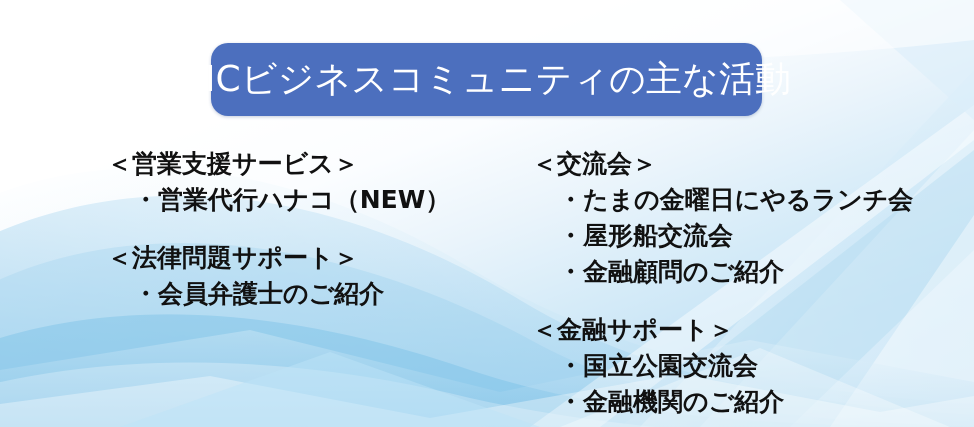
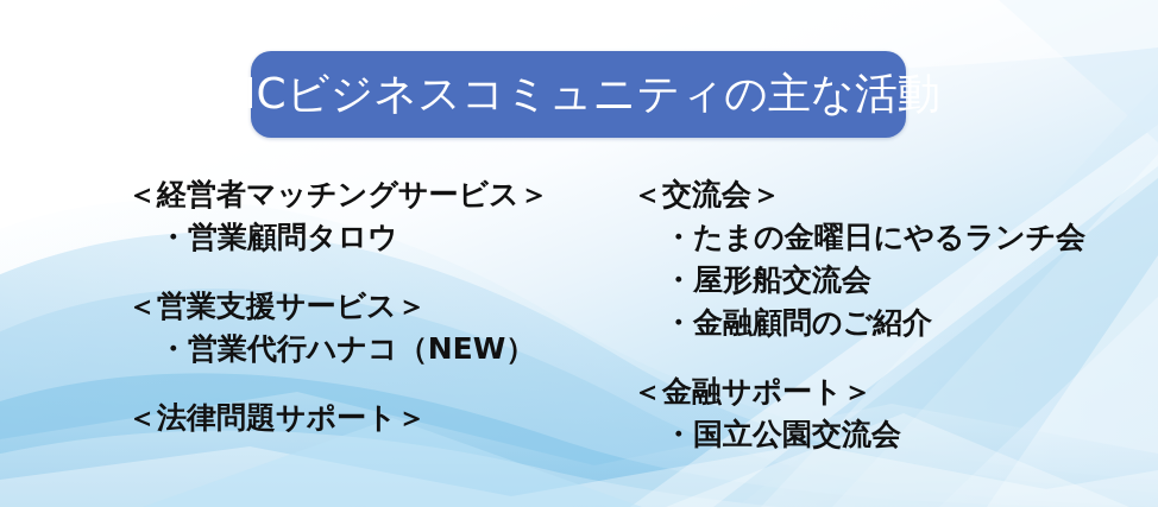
  EICビジネスコミュニティの主な活動
+ ＜経営者マッチングサービス＞
+ ・営業顧問タロウ
  ＜営業支援サービス＞
  ・営業代行ハナコ（NEW）
  ＜法律問題サポート＞
- ・会員弁護士のご紹介
  ＜交流会＞
  ・たまの金曜日にやるランチ会
  ・屋形船交流会
  ・金融顧問のご紹介
  ＜金融サポート＞
  ・国立公園交流会
- ・金融機関のご紹介
